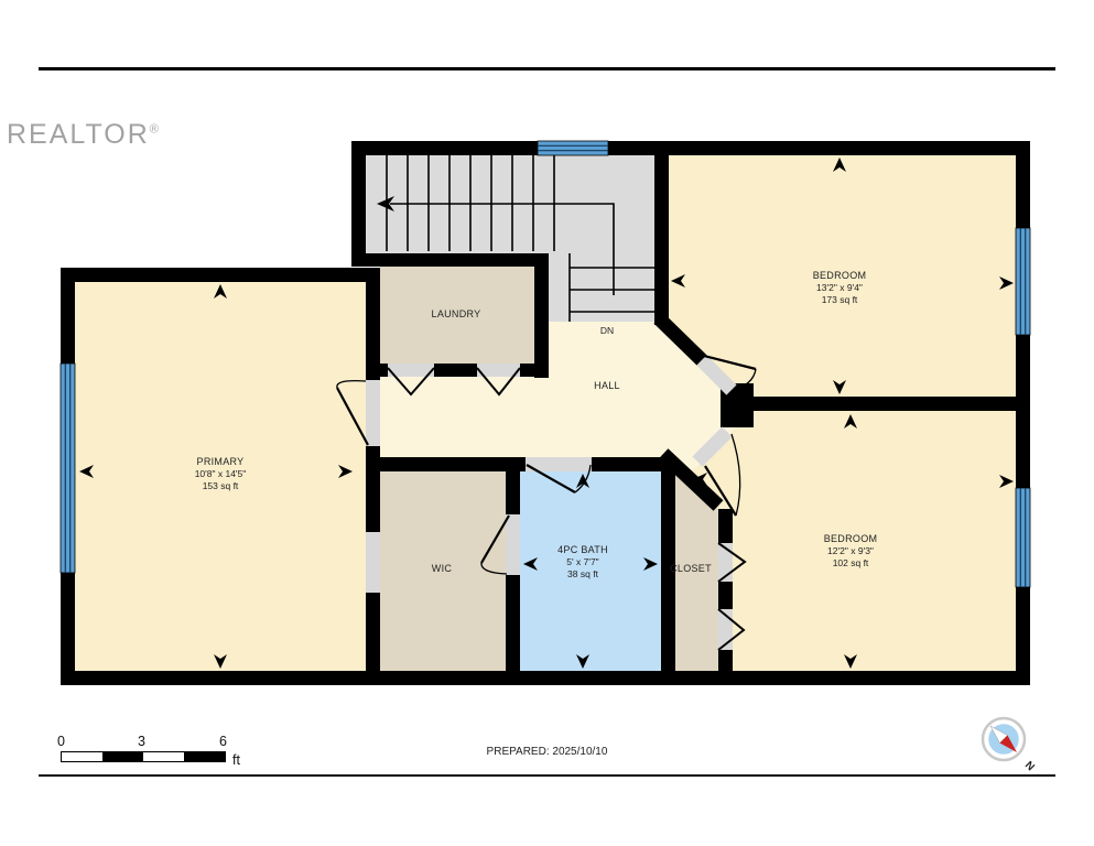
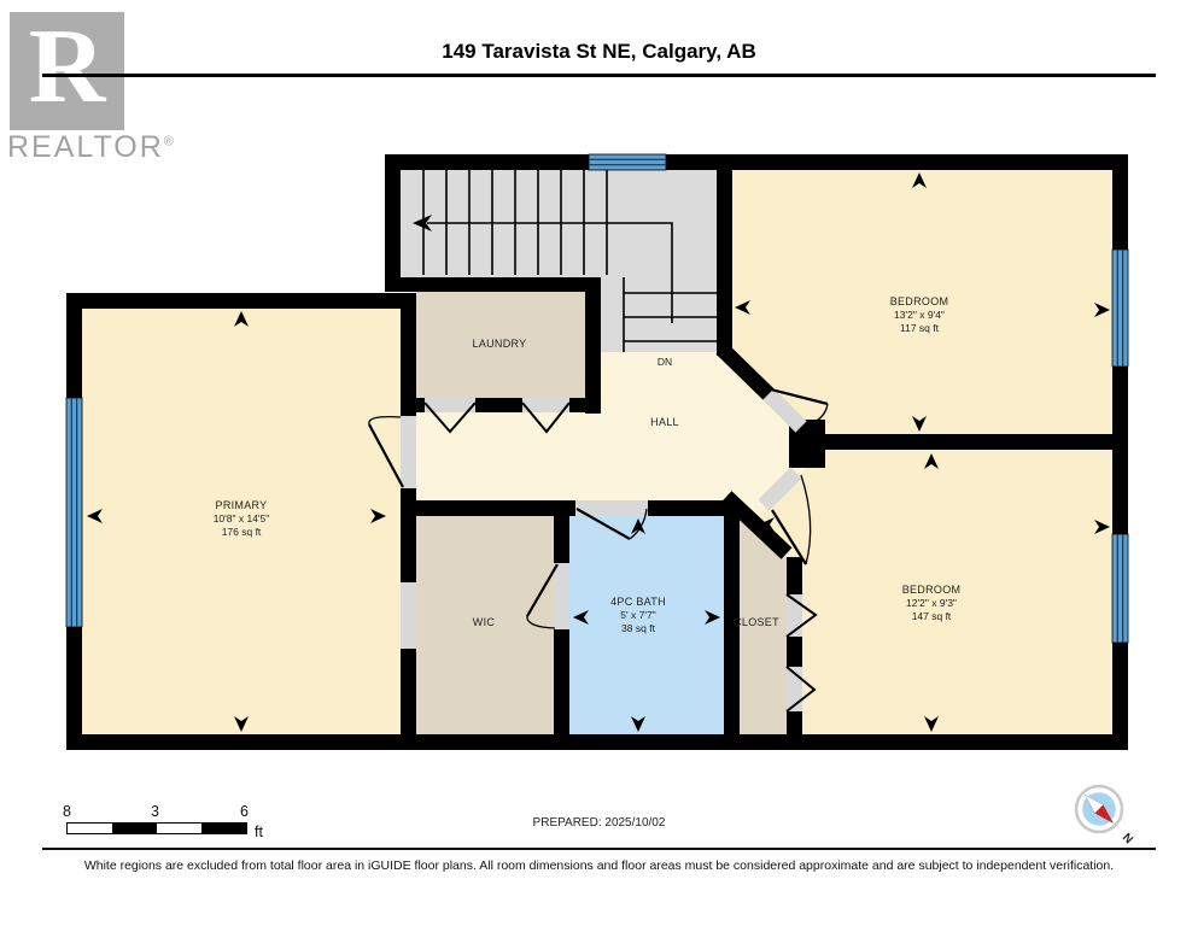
+ R
  REALTOR®
+ 149 Taravista St NE, Calgary, AB
  BEDROOM
  13'2" x 9'4"
- 173 sq ft
+ 117 sq ft
  BEDROOM
  12'2" x 9'3"
- 102 sq ft
+ 147 sq ft
  PRIMARY
  10'8" x 14'5"
- 153 sq ft
+ 176 sq ft
  4PC BATH
  5' x 7'7"
  38 sq ft
  LAUNDRY
  WIC
  CLOSET
  HALL
  DN
- 0
+ 8
  3
  6
  ft
- PREPARED: 2025/10/10
+ PREPARED: 2025/10/02
+ White regions are excluded from total floor area in iGUIDE floor plans. All room dimensions and floor areas must be considered approximate and are subject to independent verification.
